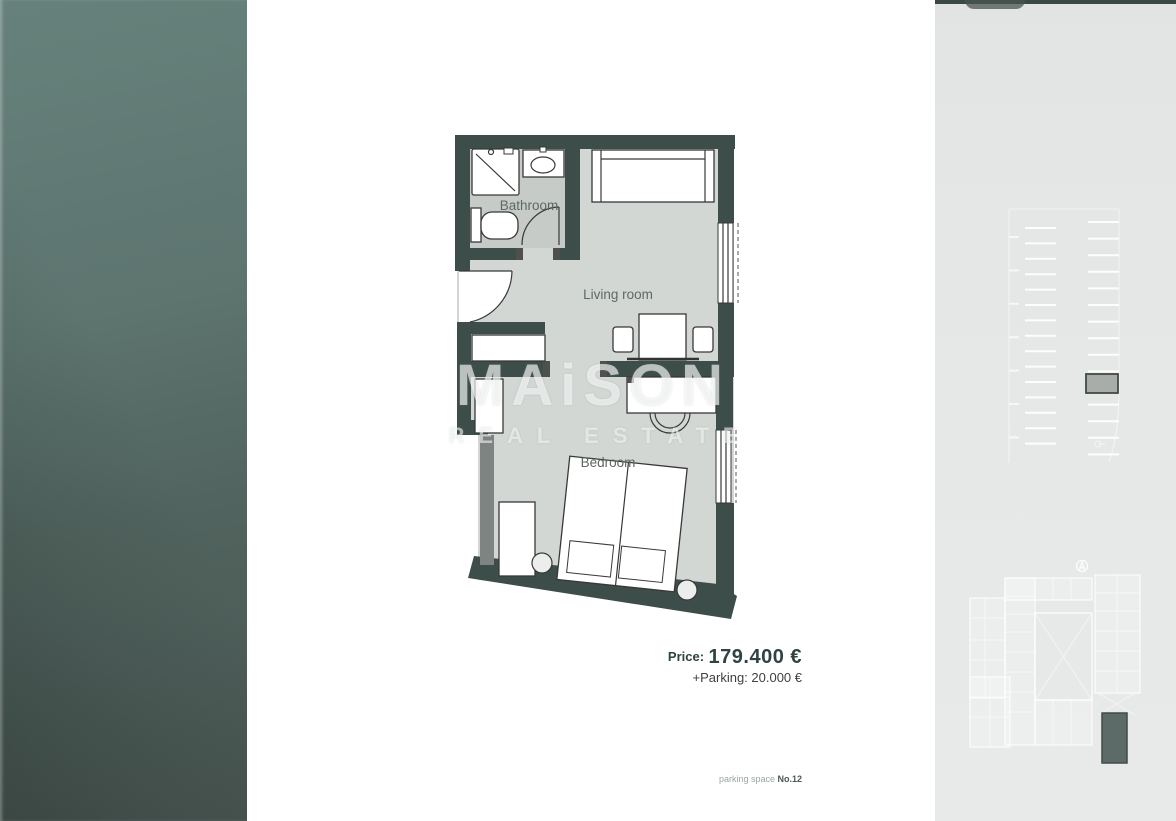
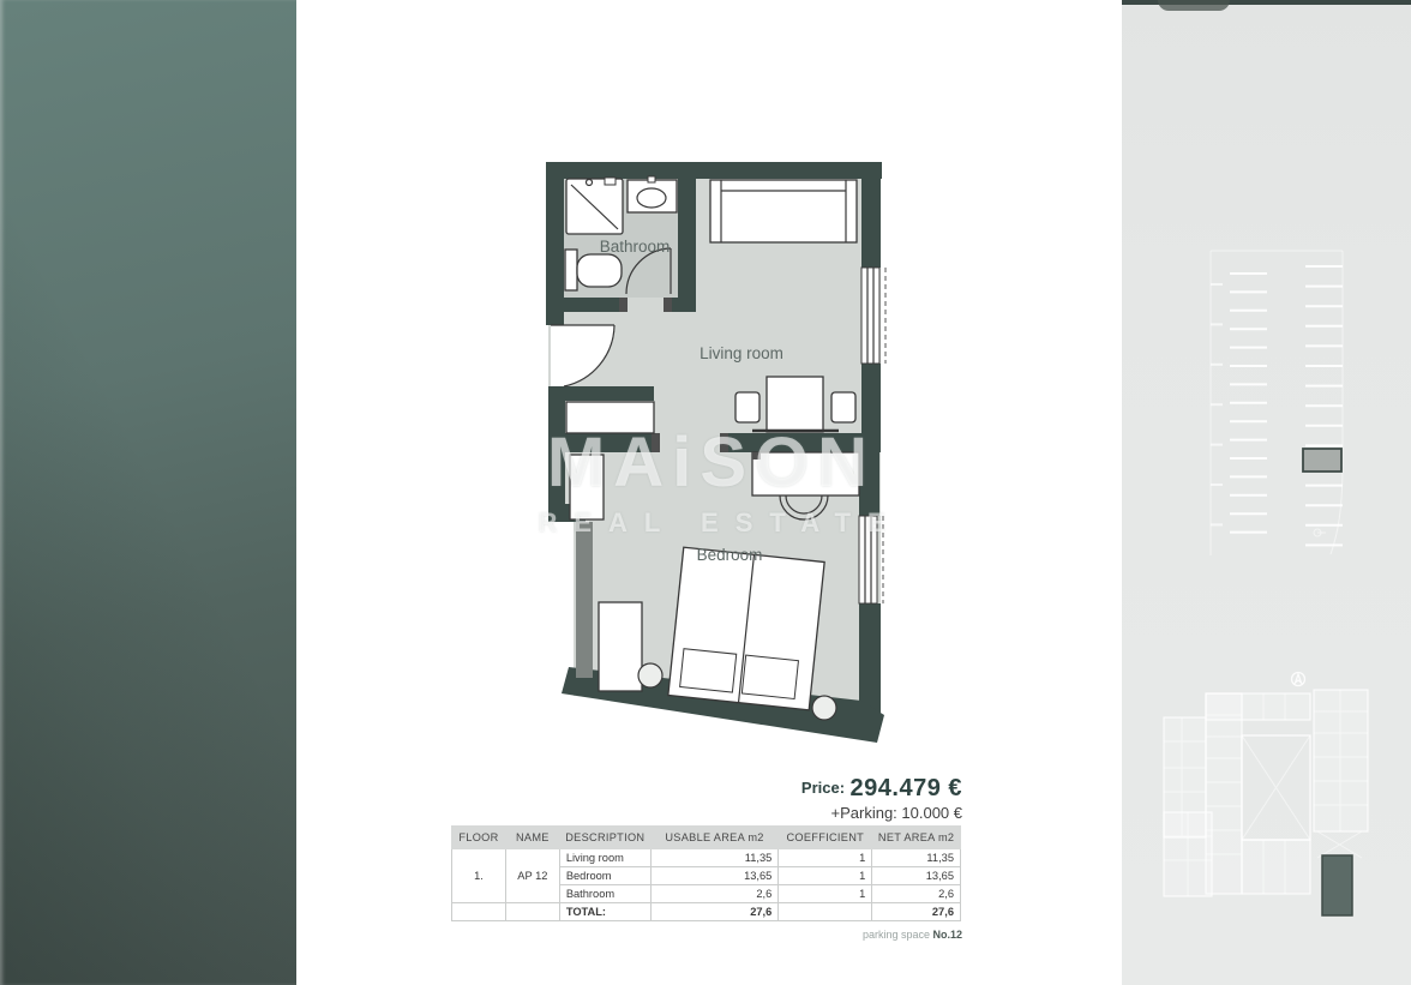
  Bathroom
  Living room
  Bedroom
  MAiSON
  REAL ESTATE
- Price: 179.400 €
+ Price: 294.479 €
- +Parking: 20.000 €
+ +Parking: 10.000 €
+ FLOOR	NAME	DESCRIPTION	USABLE AREA m2	COEFFICIENT	NET AREA m2
+ 1.	AP 12	Living room	11,35	1	11,35
+ Bedroom	13,65	1	13,65
+ Bathroom	2,6	1	2,6
+ 		TOTAL:	27,6		27,6
  parking space No.12
